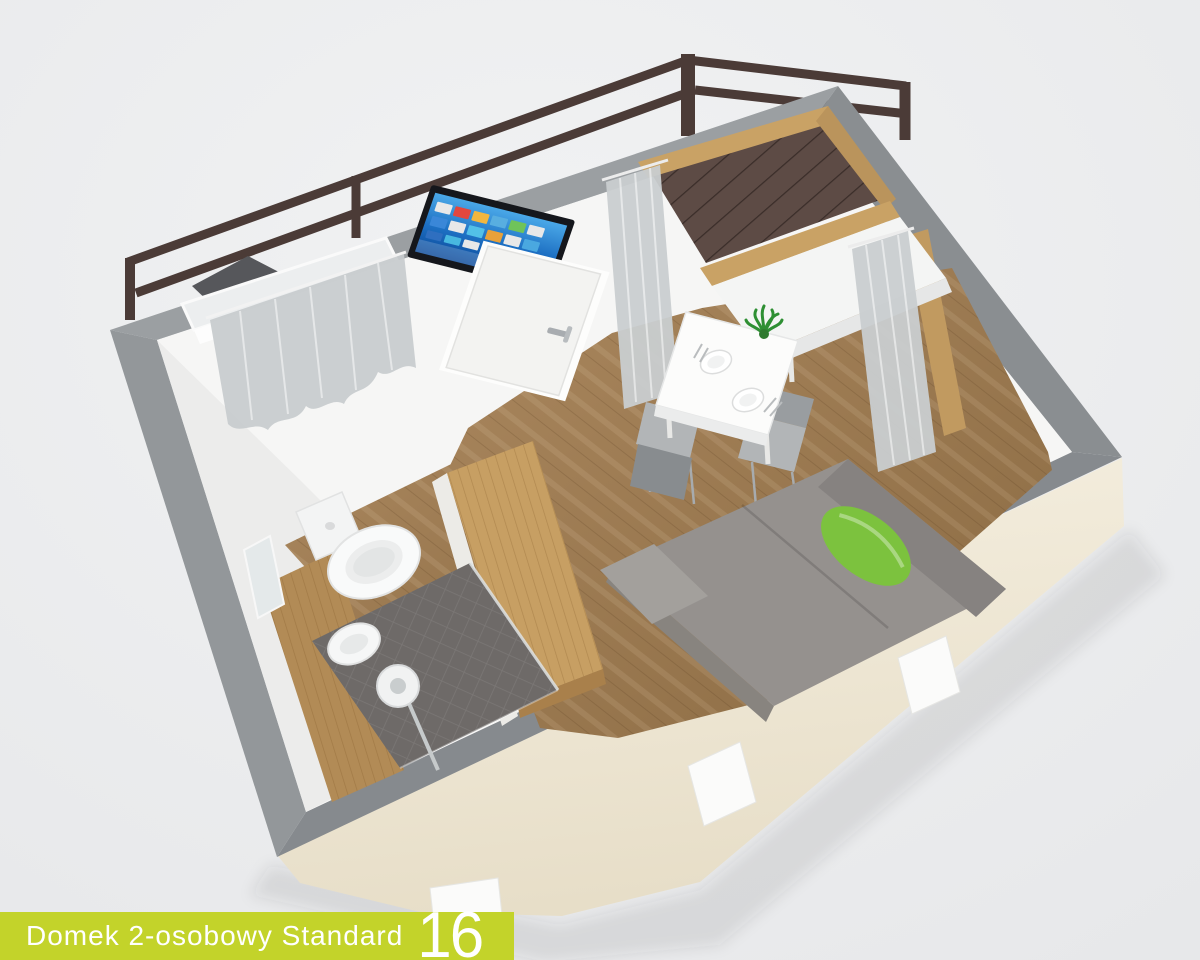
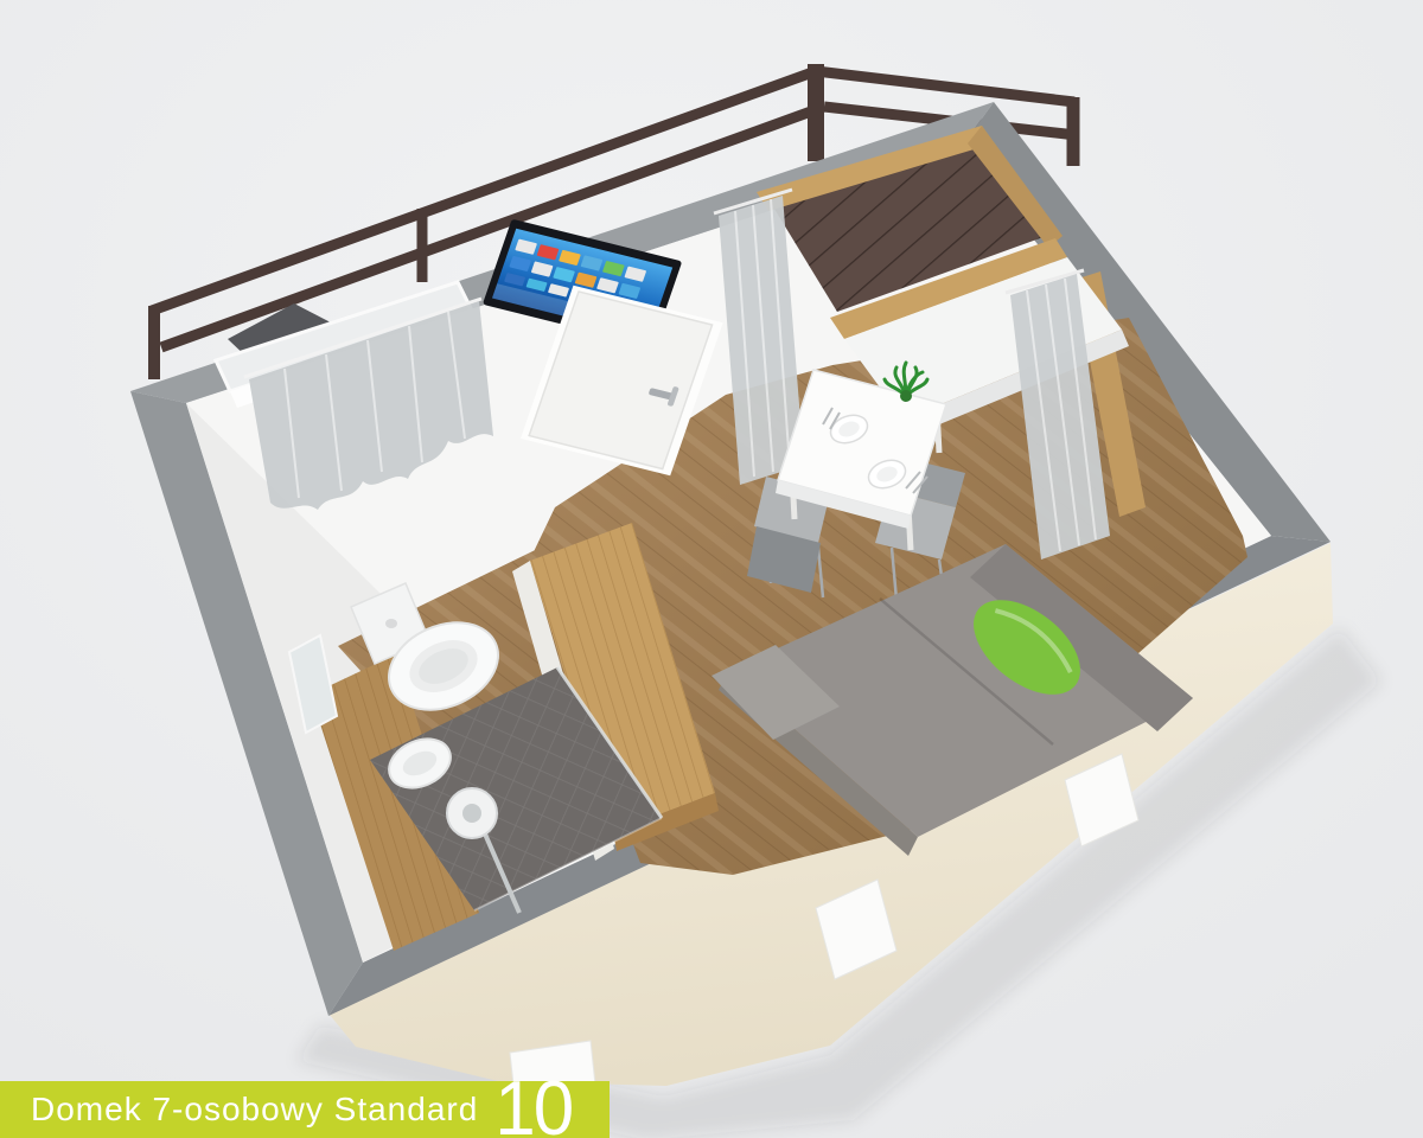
- Domek 2-osobowy Standard
+ Domek 7-osobowy Standard
- 16
+ 10
